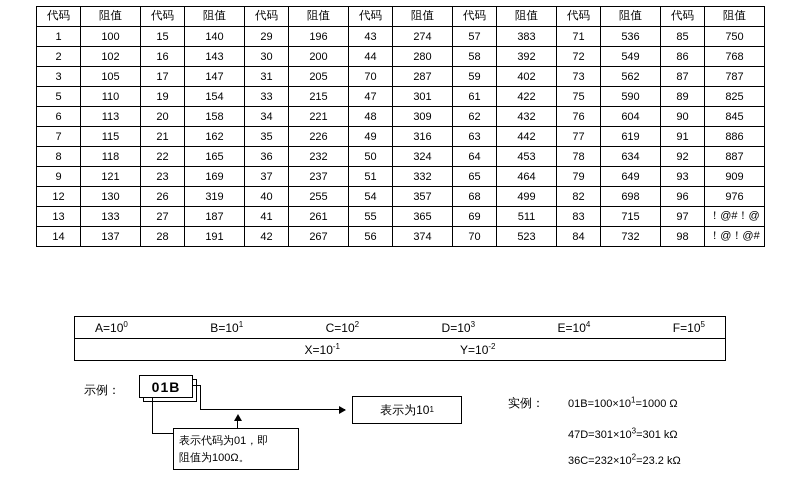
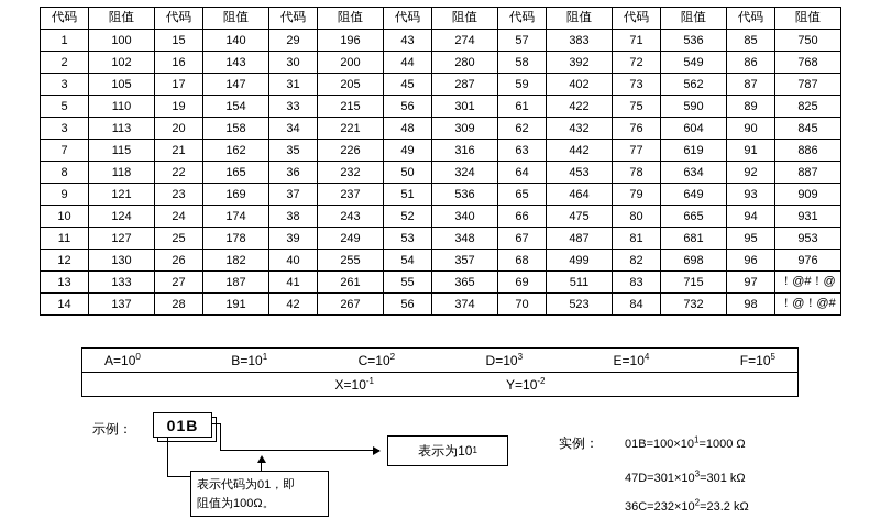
  代码	阻值	代码	阻值	代码	阻值	代码	阻值	代码	阻值	代码	阻值	代码	阻值
  1	100	15	140	29	196	43	274	57	383	71	536	85	750
  2	102	16	143	30	200	44	280	58	392	72	549	86	768
- 3	105	17	147	31	205	70	287	59	402	73	562	87	787
+ 3	105	17	147	31	205	45	287	59	402	73	562	87	787
- 5	110	19	154	33	215	47	301	61	422	75	590	89	825
+ 5	110	19	154	33	215	56	301	61	422	75	590	89	825
- 6	113	20	158	34	221	48	309	62	432	76	604	90	845
+ 3	113	20	158	34	221	48	309	62	432	76	604	90	845
  7	115	21	162	35	226	49	316	63	442	77	619	91	886
  8	118	22	165	36	232	50	324	64	453	78	634	92	887
- 9	121	23	169	37	237	51	332	65	464	79	649	93	909
+ 9	121	23	169	37	237	51	536	65	464	79	649	93	909
+ 10	124	24	174	38	243	52	340	66	475	80	665	94	931
+ 11	127	25	178	39	249	53	348	67	487	81	681	95	953
- 12	130	26	319	40	255	54	357	68	499	82	698	96	976
+ 12	130	26	182	40	255	54	357	68	499	82	698	96	976
  13	133	27	187	41	261	55	365	69	511	83	715	97	！@#！@
  14	137	28	191	42	267	56	374	70	523	84	732	98	！@！@#
  A=100 B=101 C=102 D=103 E=104 F=105
  X=10-1 Y=10-2
  示例：
  01B
  表示代码为01，即
  阻值为100Ω。
  表示为10
  1
  实例：
  01B=100×101=1000 Ω
  47D=301×103=301 kΩ
  36C=232×102=23.2 kΩ
